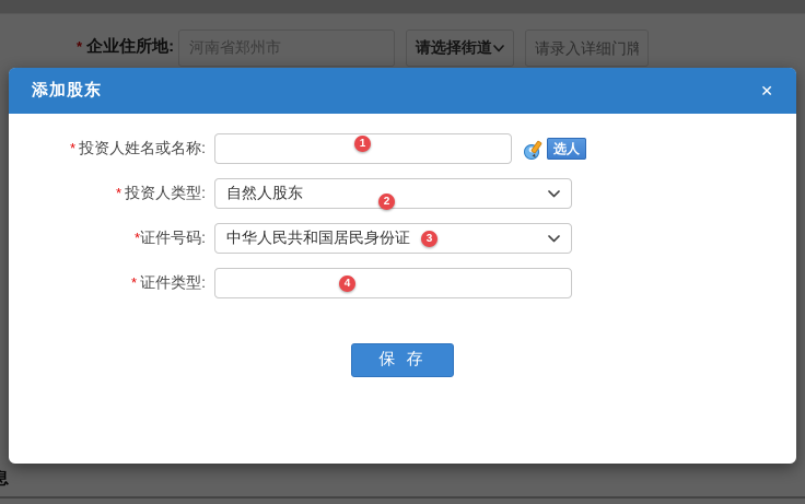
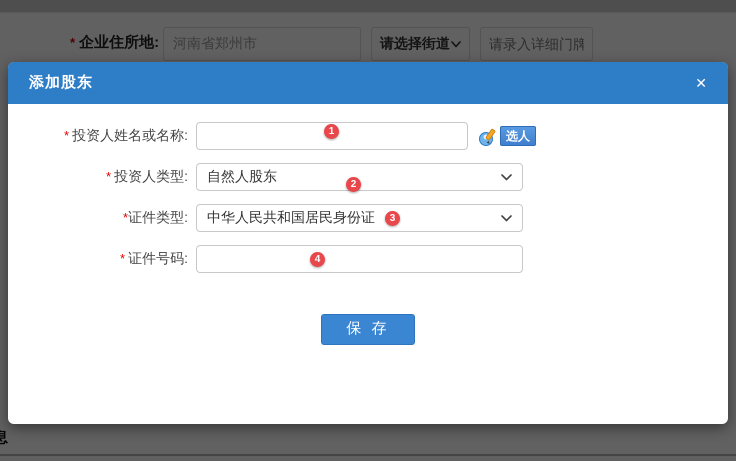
  * 企业住所地:
  河南省郑州市
  请选择街道
  请录入详细门牌
  息
  添加股东
  ✕
  * 投资人姓名或名称:
  1
  选人
  * 投资人类型:
  自然人股东
  2
- *证件号码:
+ *证件类型:
  中华人民共和国居民身份证
  3
- * 证件类型:
+ * 证件号码:
  4
  保 存
